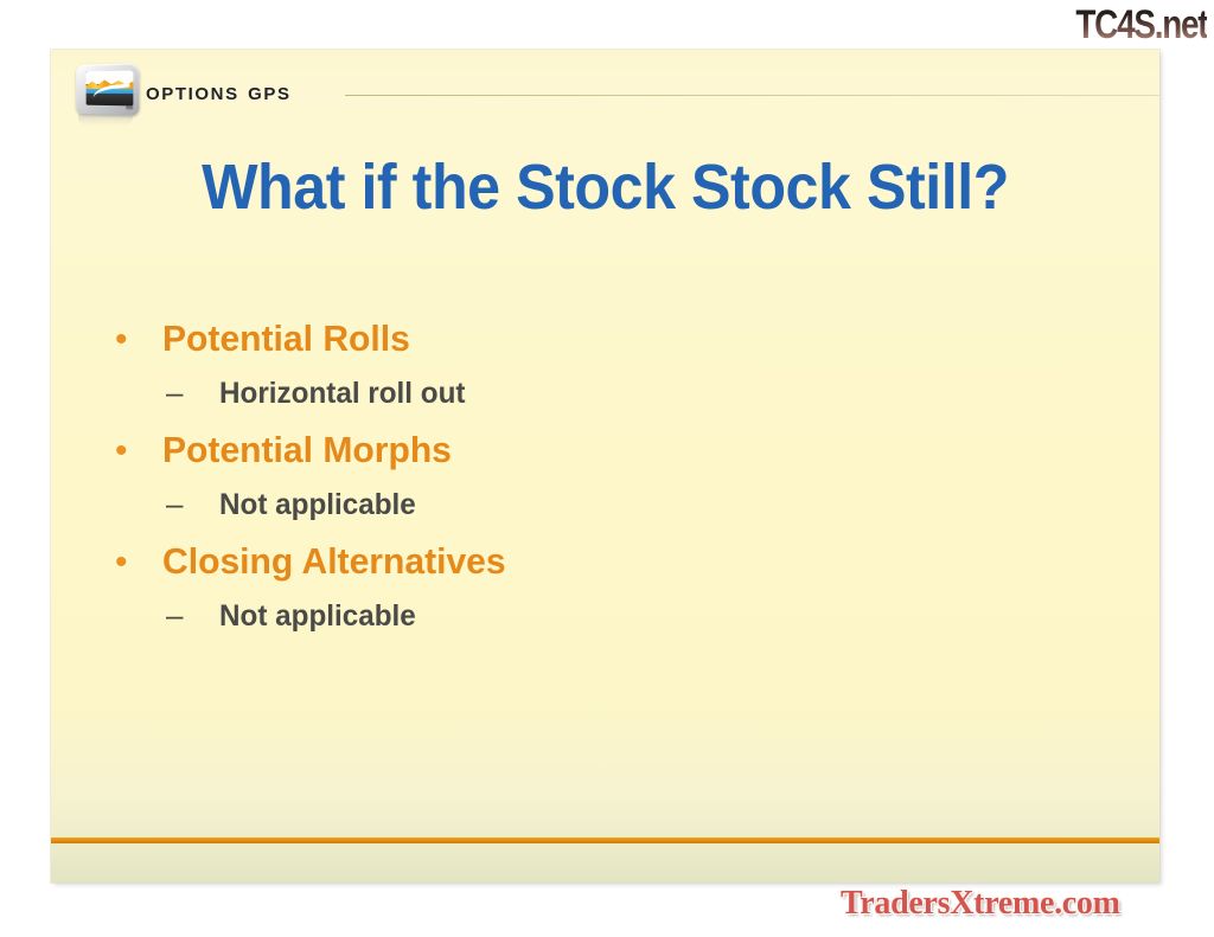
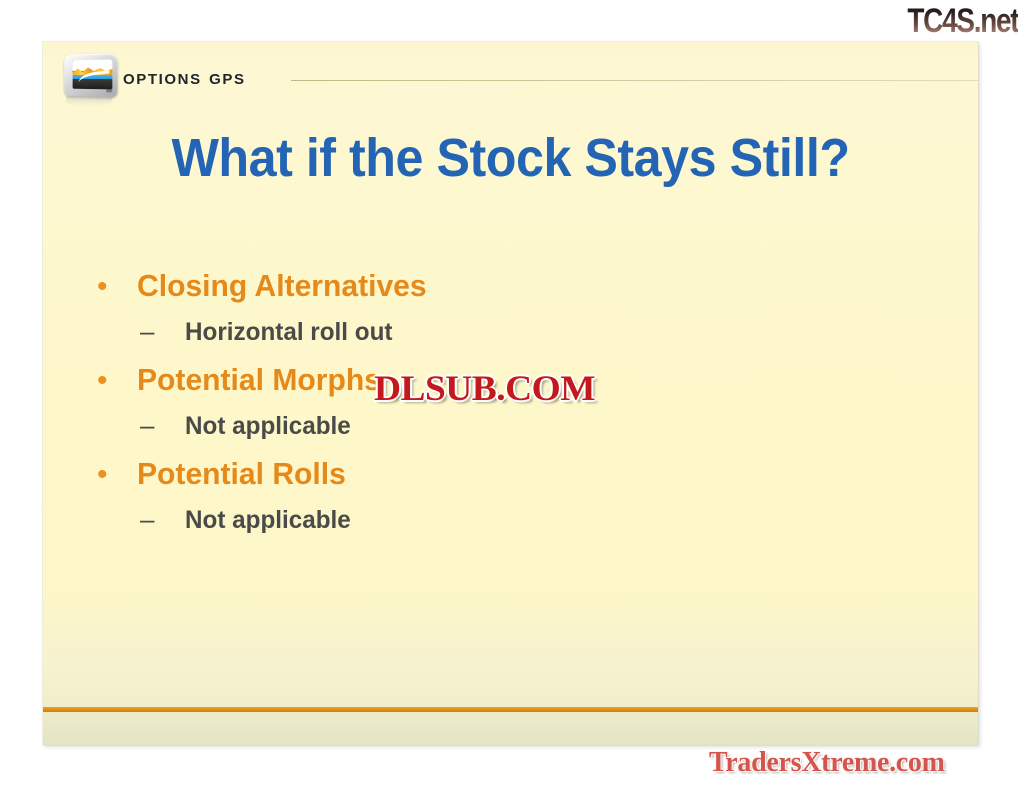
  TC4S.net
  options gps
- What if the Stock Stock Still?
+ What if the Stock Stays Still?
  •
- Potential Rolls
+ Closing Alternatives
  –
  Horizontal roll out
  •
  Potential Morphs
  –
  Not applicable
  •
- Closing Alternatives
+ Potential Rolls
  –
  Not applicable
+ DLSUB.COM
  TradersXtreme.com
